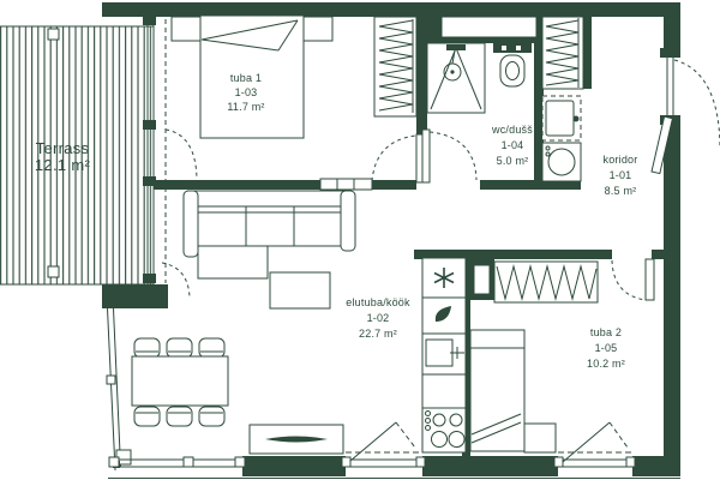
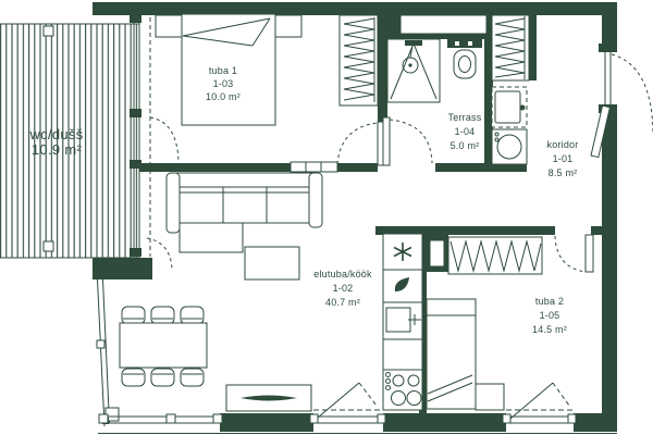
- Terrass
+ wc/dušš
- 12.1 m²
+ 10.9 m²
  tuba 1
  1-03
- 11.7 m²
+ 10.0 m²
- wc/dušš
+ Terrass
  1-04
  5.0 m²
  koridor
  1-01
  8.5 m²
  elutuba/köök
  1-02
- 22.7 m²
+ 40.7 m²
  tuba 2
  1-05
- 10.2 m²
+ 14.5 m²
